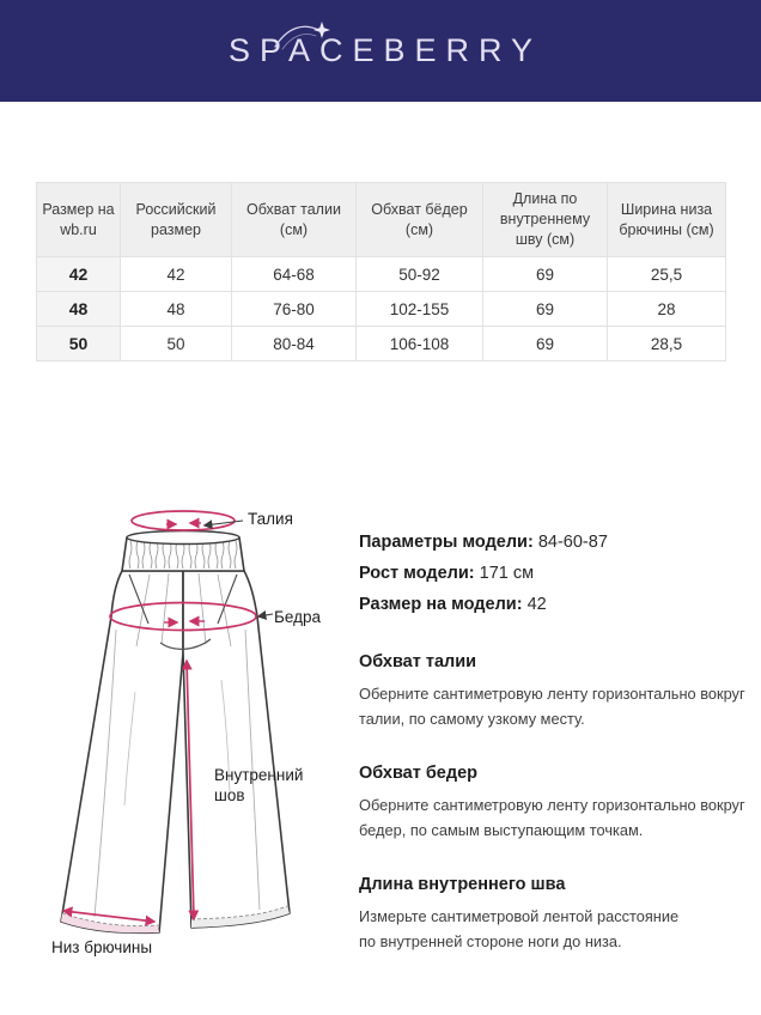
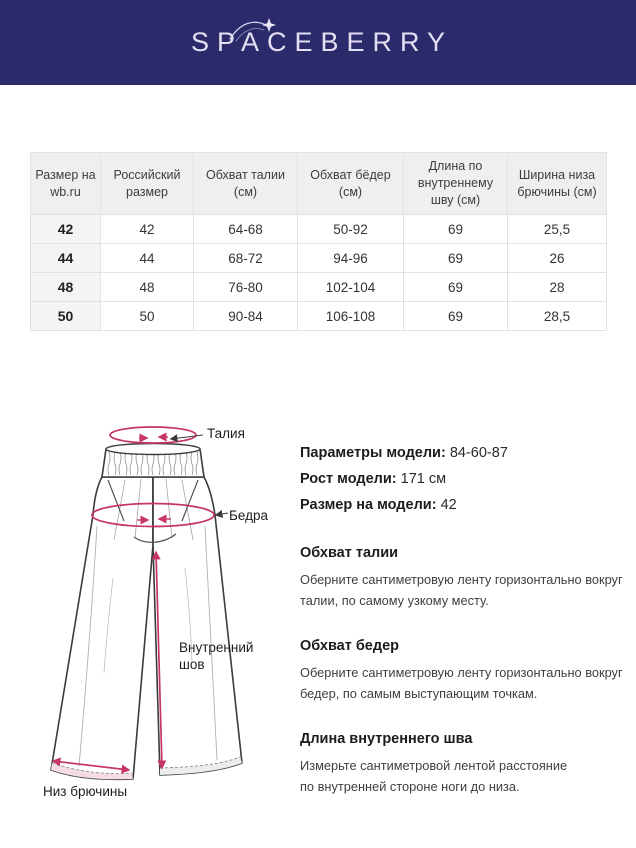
  SPACEBERRY
  Размер на wb.ru	Российский размер	Обхват талии (см)	Обхват бёдер (см)	Длина по внутреннему шву (см)	Ширина низа брючины (см)
  42	42	64-68	50-92	69	25,5
+ 44	44	68-72	94-96	69	26
- 48	48	76-80	102-155	69	28
+ 48	48	76-80	102-104	69	28
- 50	50	80-84	106-108	69	28,5
+ 50	50	90-84	106-108	69	28,5
  Талия
  Бедра
  Внутренний шов
  Низ брючины
  Параметры модели: 84-60-87
  Рост модели: 171 см
  Размер на модели: 42
  Обхват талии
  Оберните сантиметровую ленту горизонтально вокруг
  талии, по самому узкому месту.
  Обхват бедер
  Оберните сантиметровую ленту горизонтально вокруг
  бедер, по самым выступающим точкам.
  Длина внутреннего шва
  Измерьте сантиметровой лентой расстояние
  по внутренней стороне ноги до низа.
